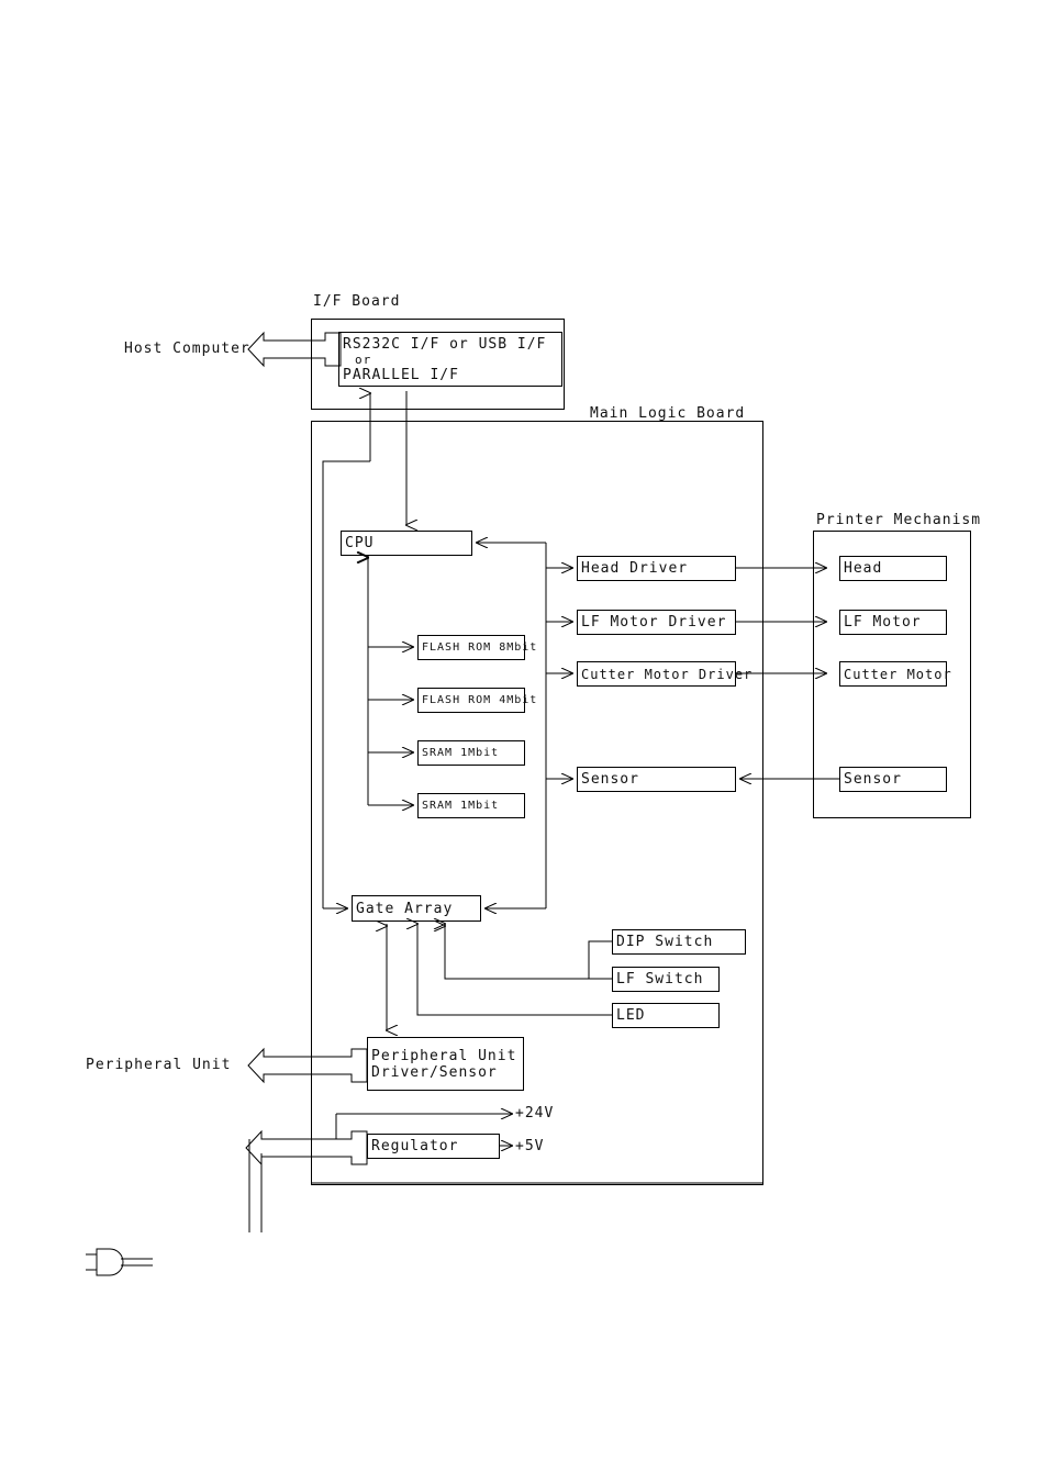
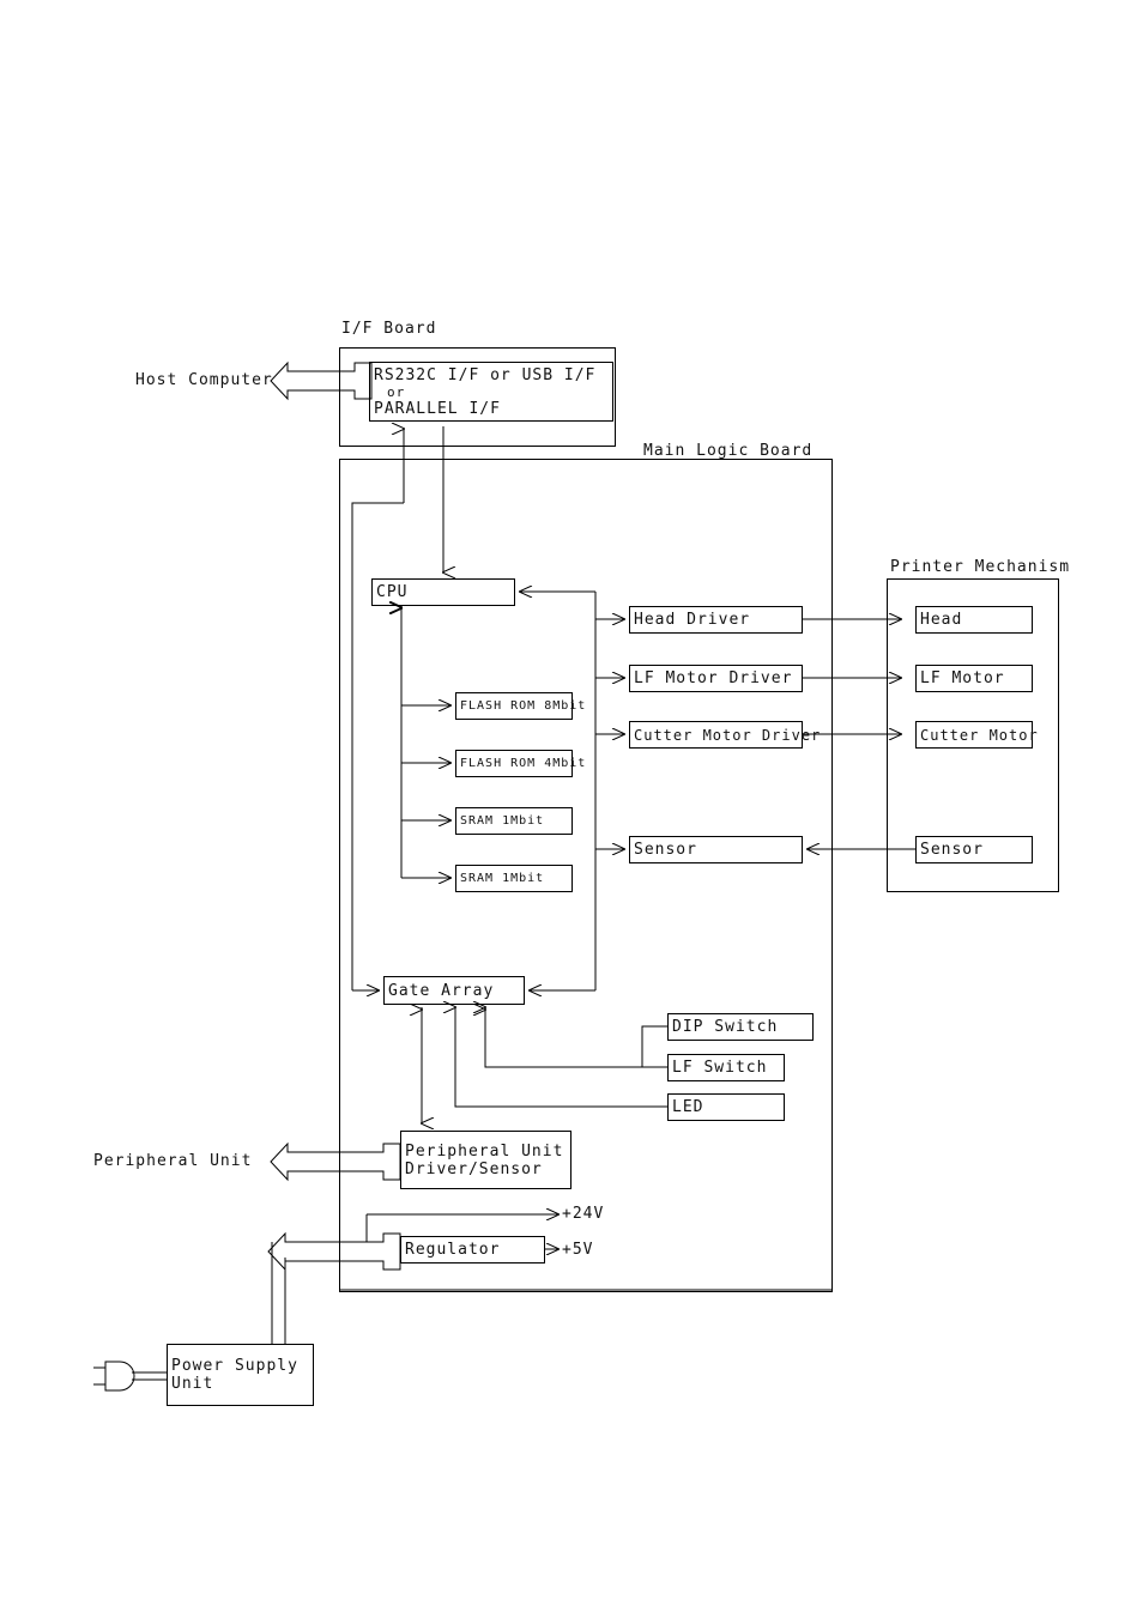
  I/F Board
  Main Logic Board
  Printer Mechanism
  Host Computer
  Peripheral Unit
  RS232C I/F or USB I/F
  or
  PARALLEL I/F
  CPU
  FLASH ROM 8Mbit
  FLASH ROM 4Mbit
  SRAM 1Mbit
  SRAM 1Mbit
  Head Driver
  LF Motor Driver
  Cutter Motor Driver
  Sensor
  Head
  LF Motor
  Cutter Motor
  Sensor
  Gate Array
  DIP Switch
  LF Switch
  LED
  Peripheral Unit
  Driver/Sensor
  Regulator
  +24V
  +5V
+ Power Supply
+ Unit
